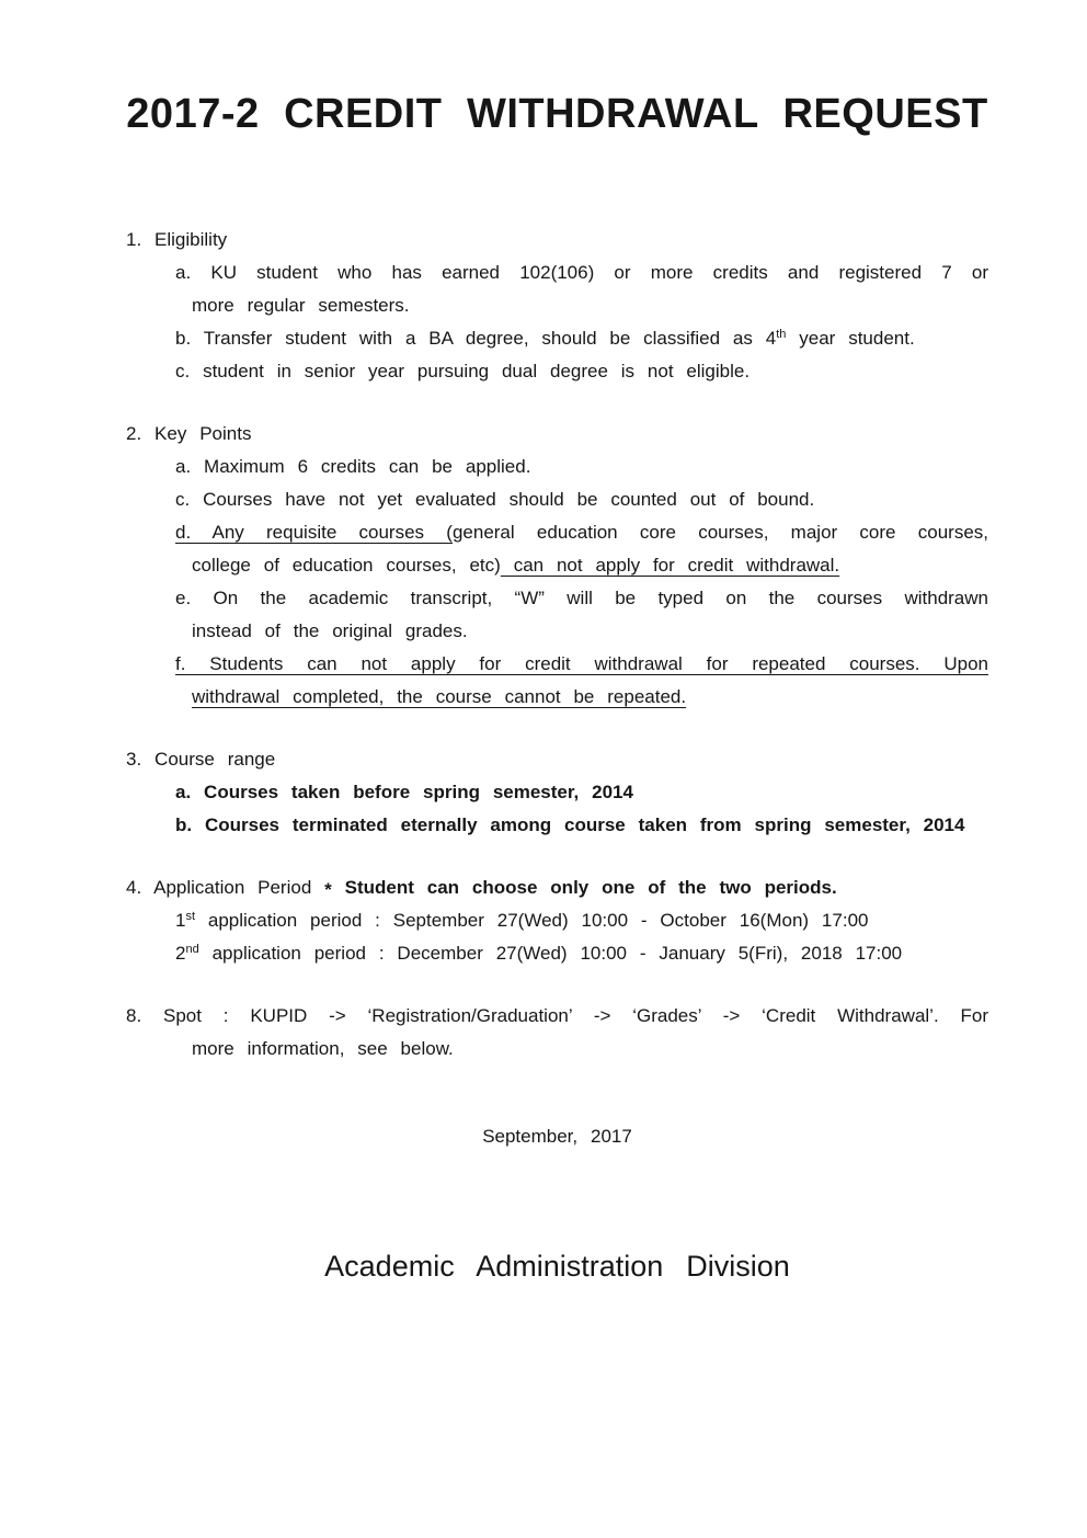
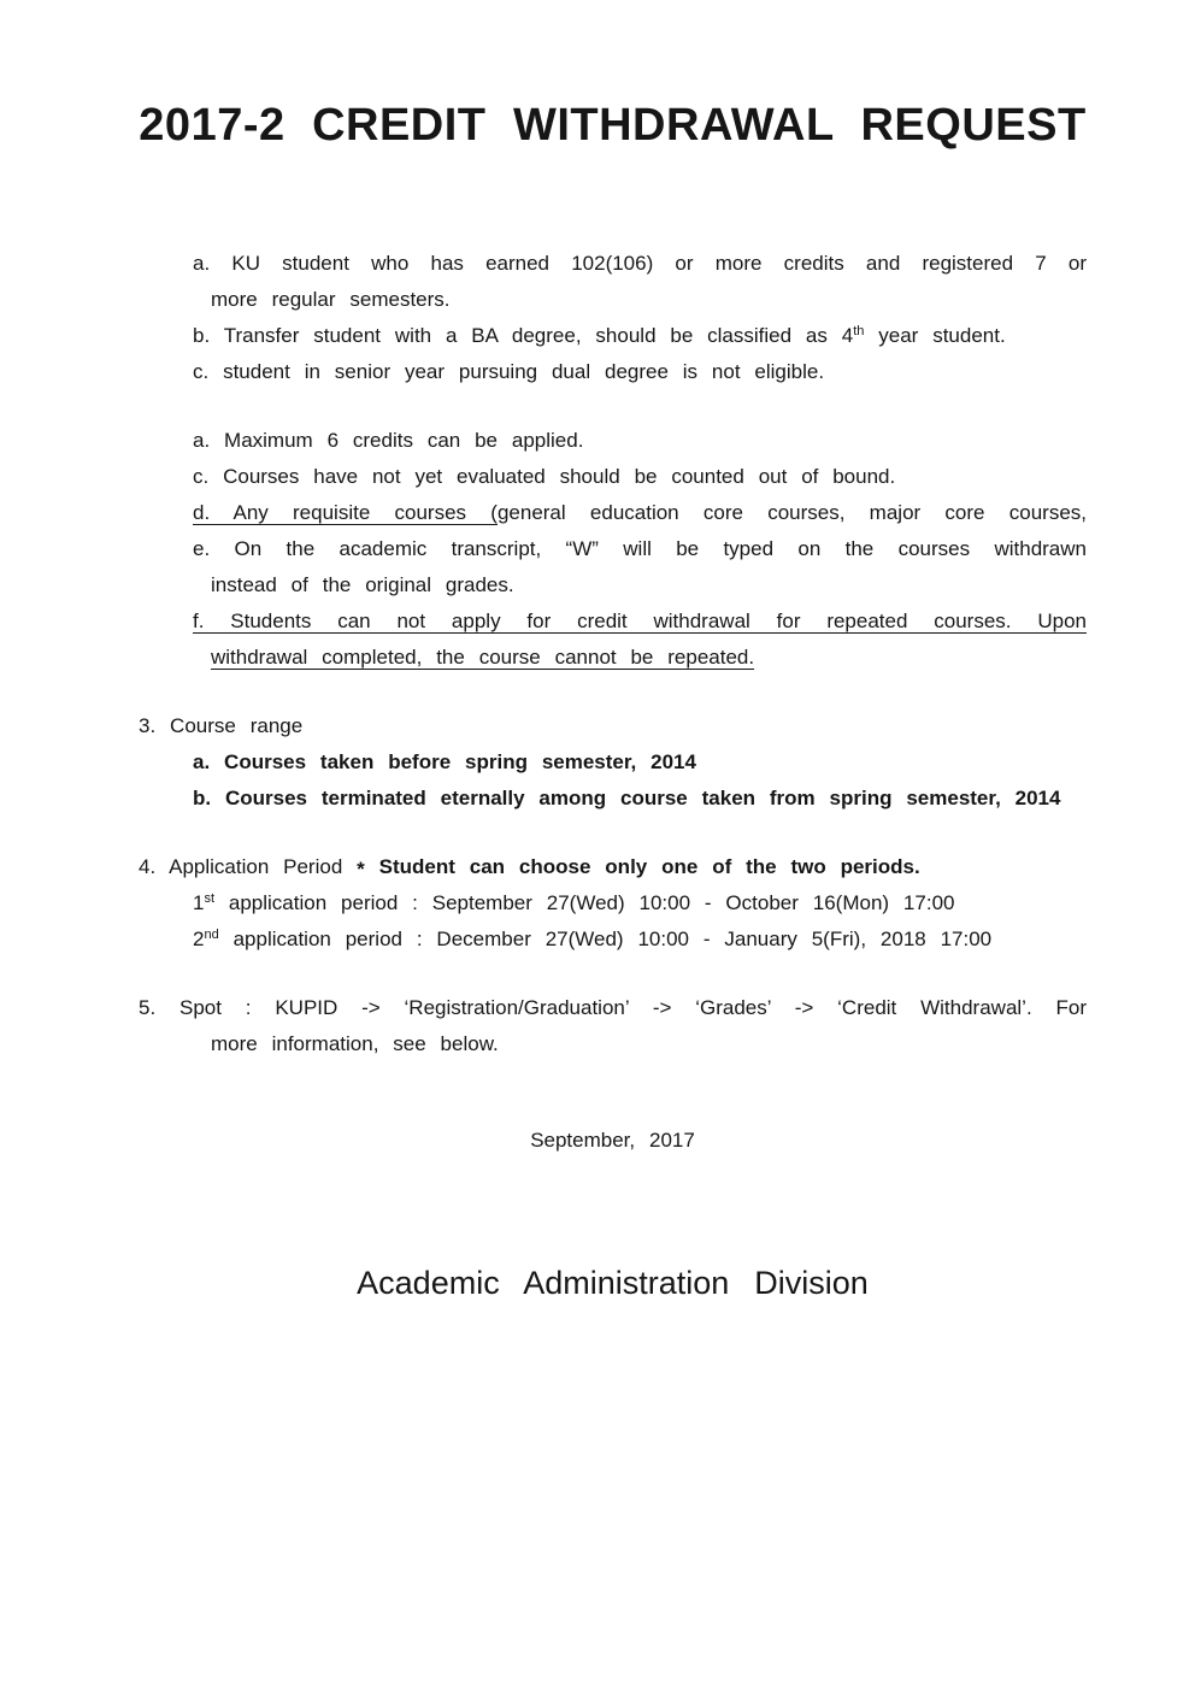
  2017-2 CREDIT WITHDRAWAL REQUEST
- 1. Eligibility
  a. KU student who has earned 102(106) or more credits and registered 7 or
  more regular semesters.
  b. Transfer student with a BA degree, should be classified as 4th year student.
  c. student in senior year pursuing dual degree is not eligible.
- 2. Key Points
  a. Maximum 6 credits can be applied.
  c. Courses have not yet evaluated should be counted out of bound.
  d. Any requisite courses (general education core courses, major core courses,
- college of education courses, etc) can not apply for credit withdrawal.
  e. On the academic transcript, “W” will be typed on the courses withdrawn
  instead of the original grades.
  f. Students can not apply for credit withdrawal for repeated courses. Upon
  withdrawal completed, the course cannot be repeated.
  3. Course range
  a. Courses taken before spring semester, 2014
  b. Courses terminated eternally among course taken from spring semester, 2014
  4. Application Period * Student can choose only one of the two periods.
  1st application period : September 27(Wed) 10:00 - October 16(Mon) 17:00
  2nd application period : December 27(Wed) 10:00 - January 5(Fri), 2018 17:00
- 8. Spot : KUPID -> ‘Registration/Graduation’ -> ‘Grades’ -> ‘Credit Withdrawal’. For
+ 5. Spot : KUPID -> ‘Registration/Graduation’ -> ‘Grades’ -> ‘Credit Withdrawal’. For
  more information, see below.
  September, 2017
  Academic Administration Division
